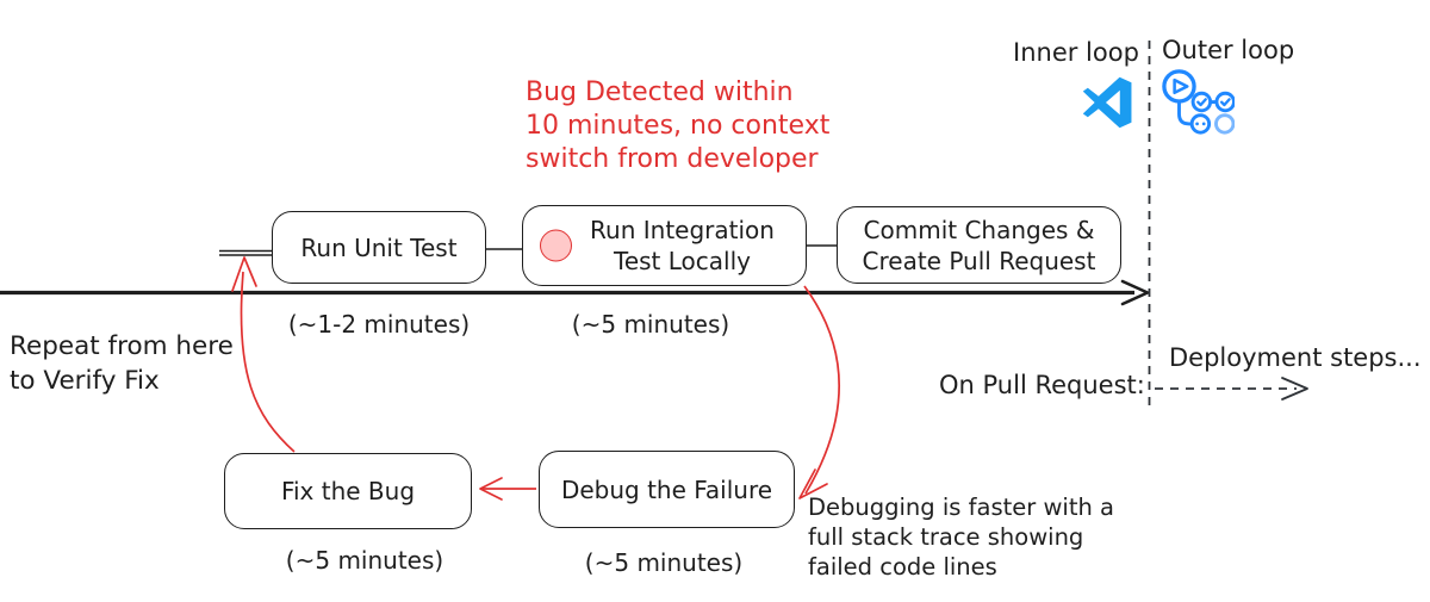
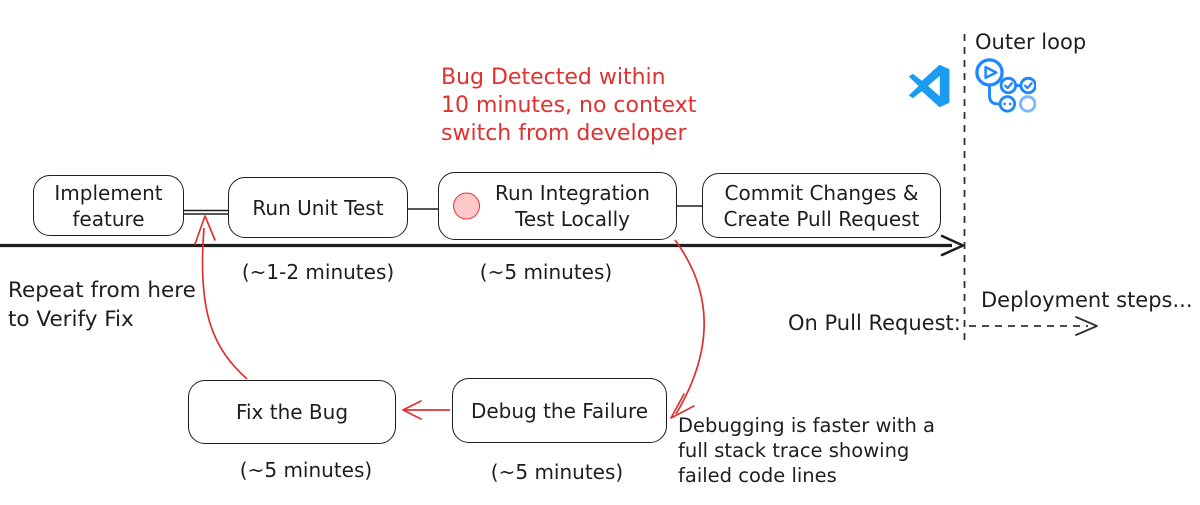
- Inner loop
  Outer loop
  Bug Detected within
  10 minutes, no context
  switch from developer
+ Implement
+ feature
  Run Unit Test
  Run Integration
  Test Locally
  Commit Changes &
  Create Pull Request
  (~1-2 minutes)
  (~5 minutes)
  Repeat from here
  to Verify Fix
  On Pull Request:
  Deployment steps...
  Fix the Bug
  Debug the Failure
  (~5 minutes)
  (~5 minutes)
  Debugging is faster with a
  full stack trace showing
  failed code lines
